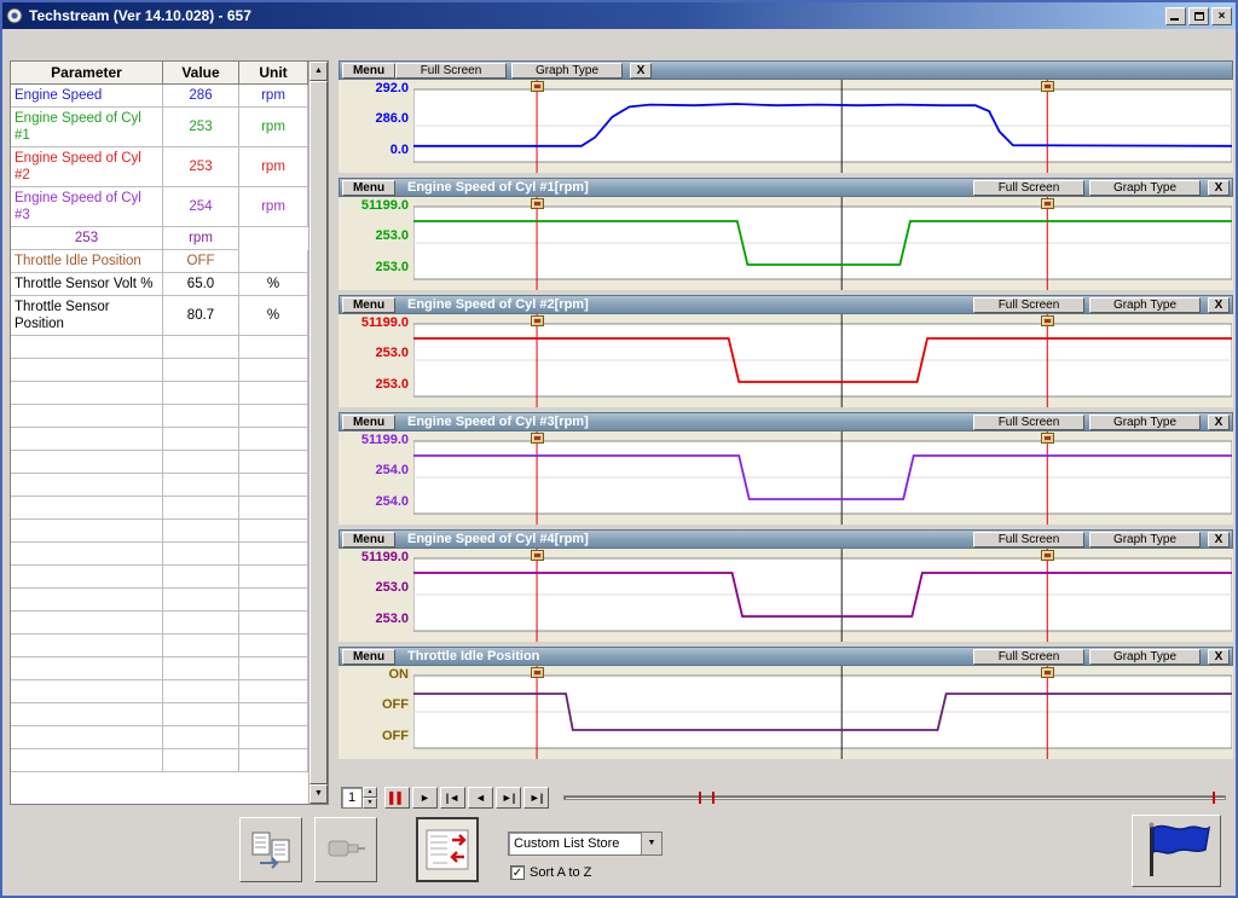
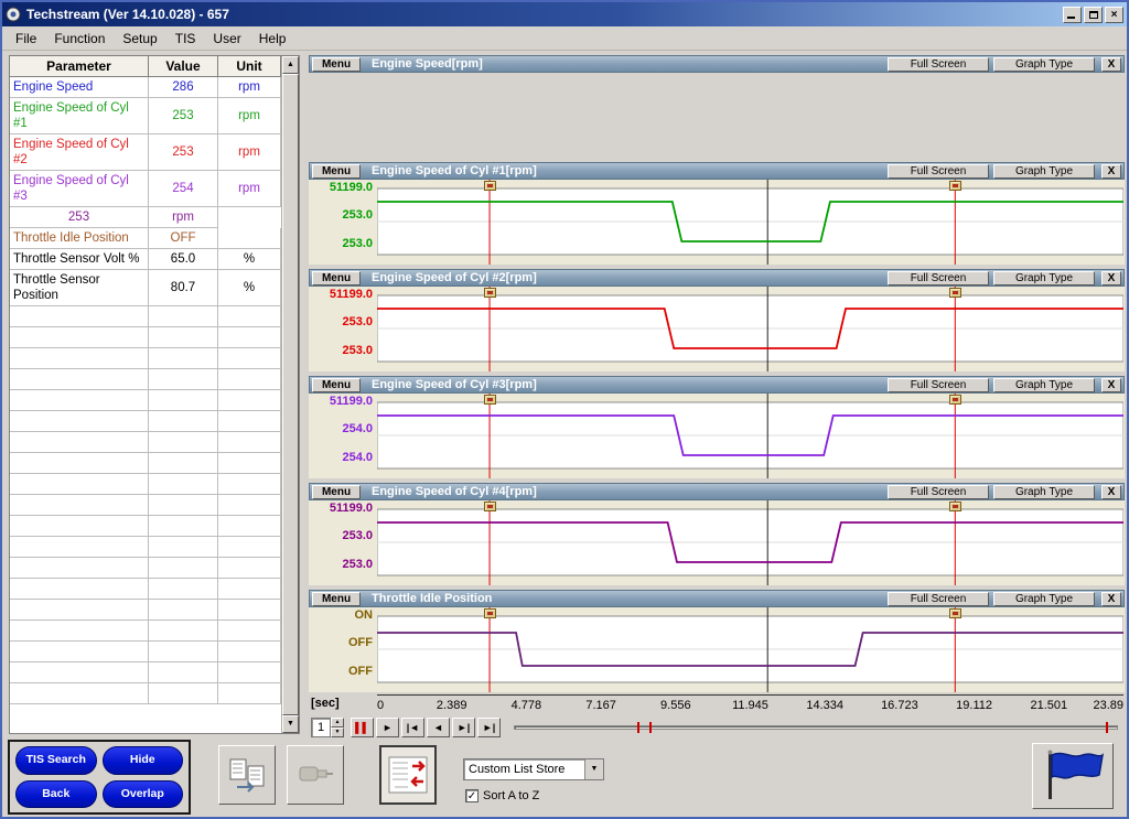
  Techstream (Ver 14.10.028) - 657
  ×
+ File
+ Function
+ Setup
+ TIS
+ User
+ Help
  Parameter
  Value
  Unit
  Engine Speed
  286
  rpm
  Engine Speed of Cyl #1
  253
  rpm
  Engine Speed of Cyl #2
  253
  rpm
  Engine Speed of Cyl #3
  254
  rpm
  253
  rpm
  Throttle Idle Position
  OFF
  Throttle Sensor Volt %
  65.0
  %
  Throttle Sensor Position
  80.7
  %
+ [sec]
+ 0
+ 2.389
+ 4.778
+ 7.167
+ 9.556
+ 11.945
+ 14.334
+ 16.723
+ 19.112
+ 21.501
+ 23.89
  1
  ▌▌
  ►
  |◄
  ◄
  ►|
  ►|
  Menu
+ Engine Speed[rpm]
  Full Screen
  Graph Type
  X
- 292.0
- 286.0
- 0.0
  Menu
  Engine Speed of Cyl #1[rpm]
  Full Screen
  Graph Type
  X
  51199.0
  253.0
  253.0
  Menu
  Engine Speed of Cyl #2[rpm]
  Full Screen
  Graph Type
  X
  51199.0
  253.0
  253.0
  Menu
  Engine Speed of Cyl #3[rpm]
  Full Screen
  Graph Type
  X
  51199.0
  254.0
  254.0
  Menu
  Engine Speed of Cyl #4[rpm]
  Full Screen
  Graph Type
  X
  51199.0
  253.0
  253.0
  Menu
  Throttle Idle Position
  Full Screen
  Graph Type
  X
  ON
  OFF
  OFF
+ TIS Search
+ Hide
+ Back
+ Overlap
  Custom List Store
  ✓
  Sort A to Z
